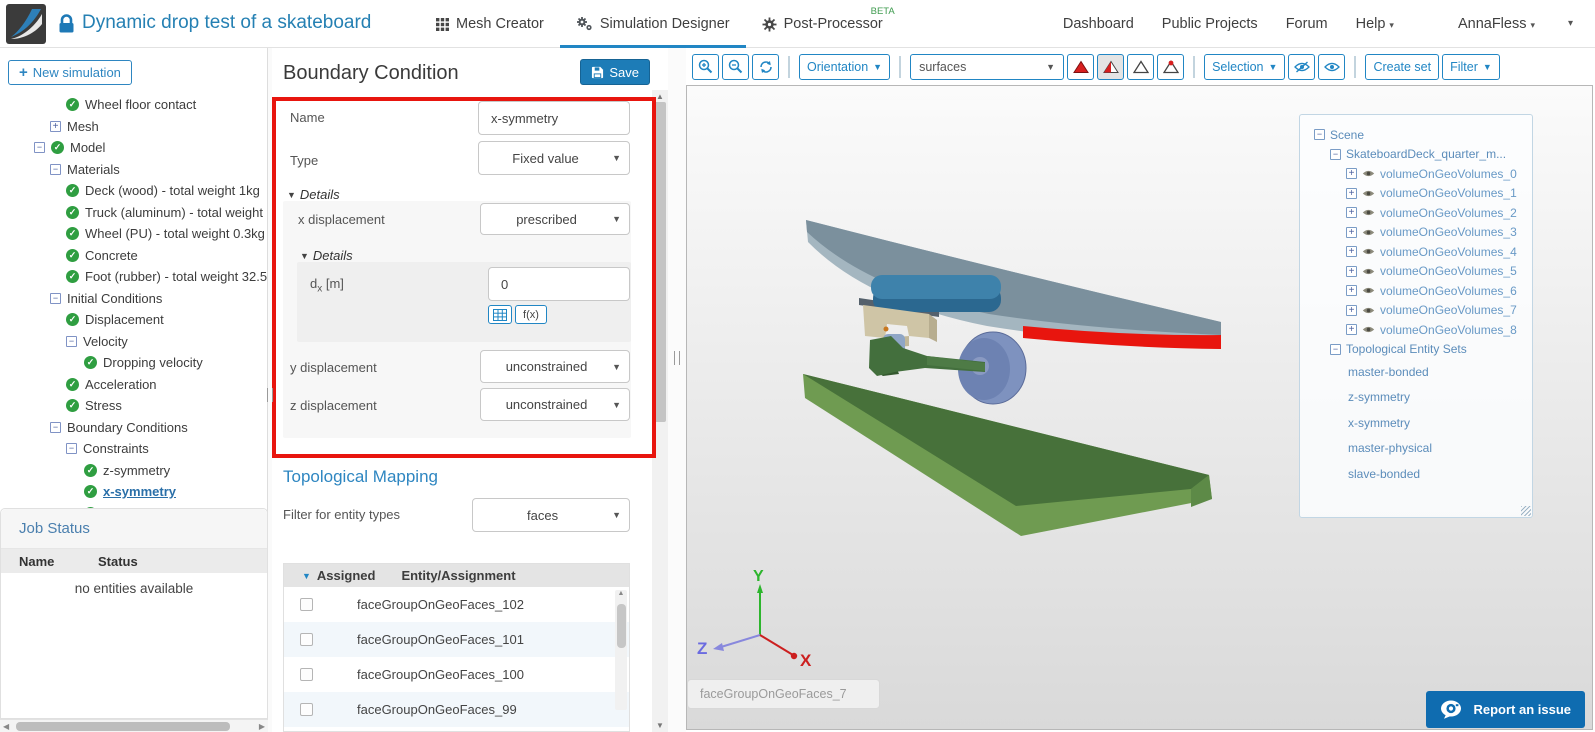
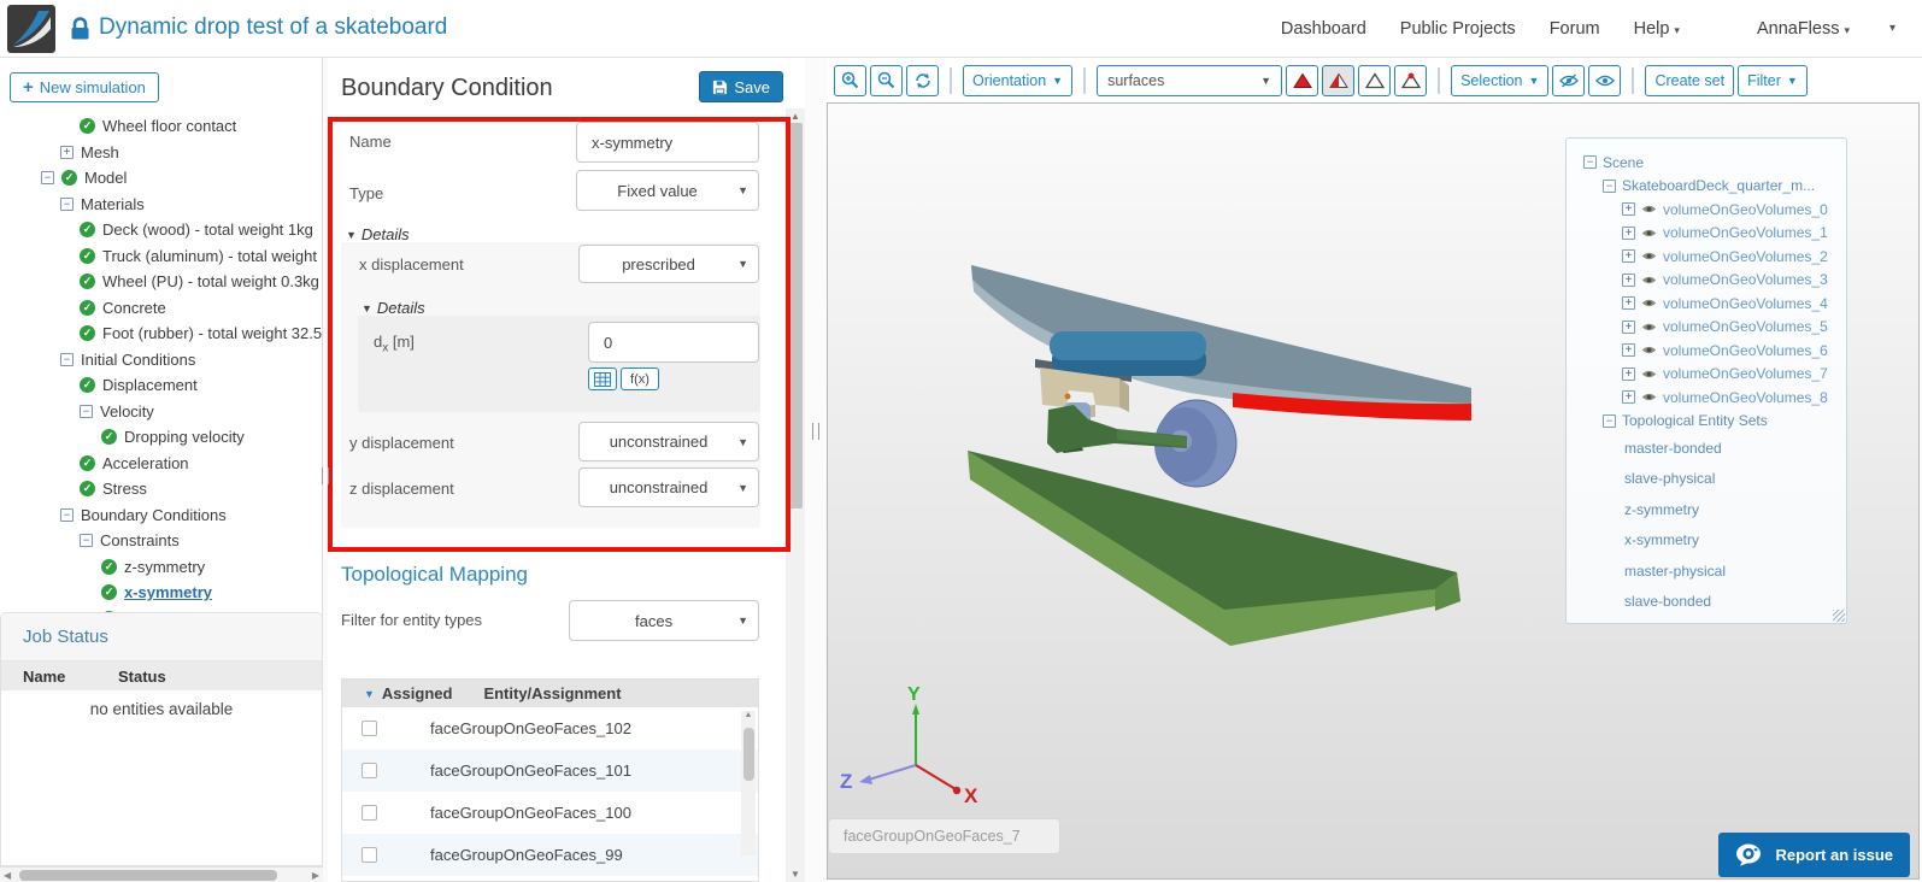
  Dynamic drop test of a skateboard
- Mesh Creator
- Simulation Designer
- Post-Processor
- BETA
  Dashboard
  Public Projects
  Forum
  Help ▾
  AnnaFless ▾
  ▾
  +
  New simulation
  Wheel floor contact
  Mesh
  Model
  Materials
  Deck (wood) - total weight 1kg
  Truck (aluminum) - total weight
  Wheel (PU) - total weight 0.3kg
  Concrete
  Foot (rubber) - total weight 32.5
  Initial Conditions
  Displacement
  Velocity
  Dropping velocity
  Acceleration
  Stress
  Boundary Conditions
  Constraints
  z-symmetry
  x-symmetry
  Job Status
  Name
  Status
  no entities available
  ◀
  ▶
  Boundary Condition
  Save
  Name
  x-symmetry
  Type
  Fixed value
  ▼
  Details
  x displacement
  prescribed
  ▼
  Details
  dx [m]
  0
  f(x)
  y displacement
  unconstrained
  ▼
  z displacement
  unconstrained
  ▼
  Topological Mapping
  Filter for entity types
  faces
  ▼
  ▼
  Assigned
  Entity/Assignment
  faceGroupOnGeoFaces_102
  faceGroupOnGeoFaces_101
  faceGroupOnGeoFaces_100
  faceGroupOnGeoFaces_99
  ▲
  ▼
  Orientation
  ▼
  surfaces
  ▼
  Selection
  ▼
  Create set
  Filter
  ▼
  Y
  Z
  X
  Scene
  SkateboardDeck_quarter_m...
  volumeOnGeoVolumes_0
  volumeOnGeoVolumes_1
  volumeOnGeoVolumes_2
  volumeOnGeoVolumes_3
  volumeOnGeoVolumes_4
  volumeOnGeoVolumes_5
  volumeOnGeoVolumes_6
  volumeOnGeoVolumes_7
  volumeOnGeoVolumes_8
  Topological Entity Sets
  master-bonded
+ slave-physical
  z-symmetry
  x-symmetry
  master-physical
  slave-bonded
  faceGroupOnGeoFaces_7
  Report an issue
